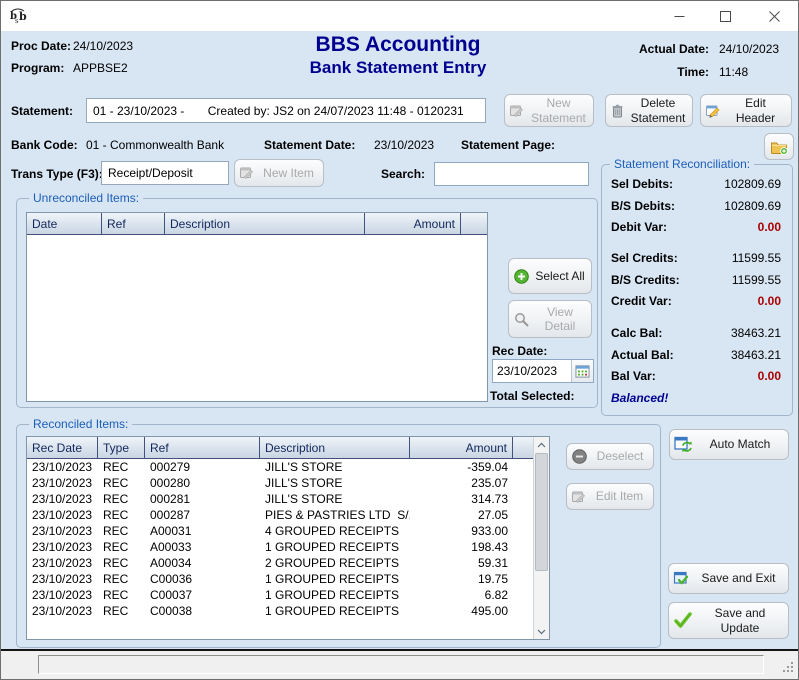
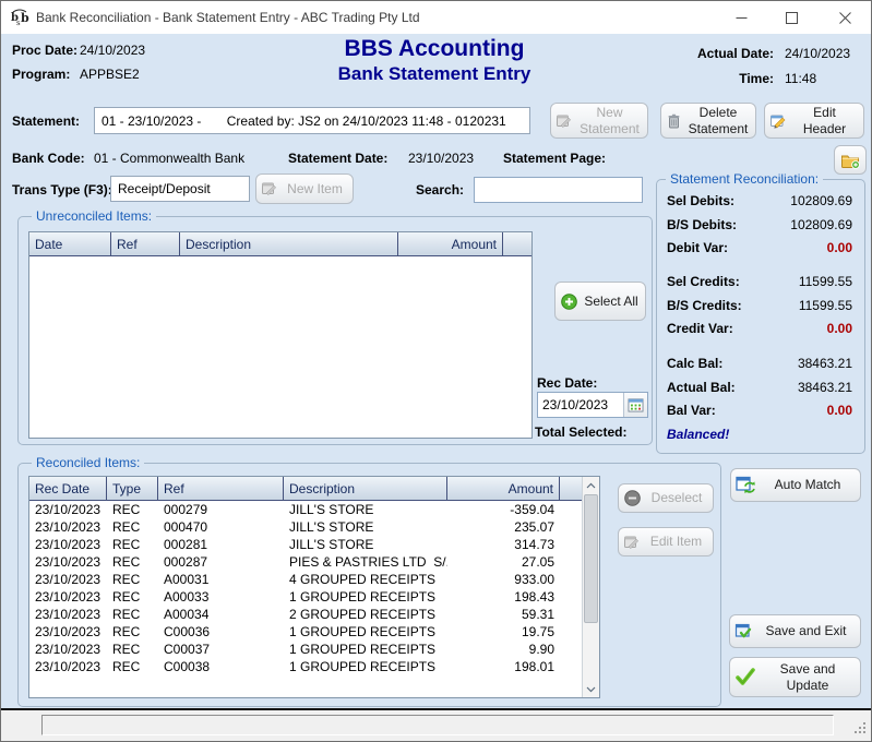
  b
  s
  b
+ Bank Reconciliation - Bank Statement Entry - ABC Trading Pty Ltd
  Proc Date:
  24/10/2023
  Program:
  APPBSE2
  BBS Accounting
  Bank Statement Entry
  Actual Date:
  24/10/2023
  Time:
  11:48
  Statement:
- 01 - 23/10/2023 - Created by: JS2 on 24/07/2023 11:48 - 0120231
+ 01 - 23/10/2023 - Created by: JS2 on 24/10/2023 11:48 - 0120231
  New Statement
  Delete Statement
  Edit Header
  Bank Code:
  01 - Commonwealth Bank
  Statement Date:
  23/10/2023
  Statement Page:
  Trans Type (F3)
  Receipt/Deposit
  New Item
  Search:
  Unreconciled Items:
  Date
  Ref
  Description
  Amount
  Select All
- View Detail
  Rec Date:
  23/10/2023
  Total Selected:
  Statement Reconciliation:
  Sel Debits:
  102809.69
  B/S Debits:
  102809.69
  Debit Var:
  0.00
  Sel Credits:
  11599.55
  B/S Credits:
  11599.55
  Credit Var:
  0.00
  Calc Bal:
  38463.21
  Actual Bal:
  38463.21
  Bal Var:
  0.00
  Balanced!
  Reconciled Items:
  Rec Date
  Type
  Ref
  Description
  Amount
  23/10/2023
  REC
  000279
  JILL'S STORE
  -359.04
  23/10/2023
  REC
- 000280
+ 000470
  JILL'S STORE
  235.07
  23/10/2023
  REC
  000281
  JILL'S STORE
  314.73
  23/10/2023
  REC
  000287
  PIES & PASTRIES LTD S/
  27.05
  23/10/2023
  REC
  A00031
  4 GROUPED RECEIPTS
  933.00
  23/10/2023
  REC
  A00033
  1 GROUPED RECEIPTS
  198.43
  23/10/2023
  REC
  A00034
  2 GROUPED RECEIPTS
  59.31
  23/10/2023
  REC
  C00036
  1 GROUPED RECEIPTS
  19.75
  23/10/2023
  REC
  C00037
  1 GROUPED RECEIPTS
- 6.82
+ 9.90
  23/10/2023
  REC
  C00038
  1 GROUPED RECEIPTS
- 495.00
+ 198.01
  Deselect
  Edit Item
  Auto Match
  Save and Exit
  Save and Update
